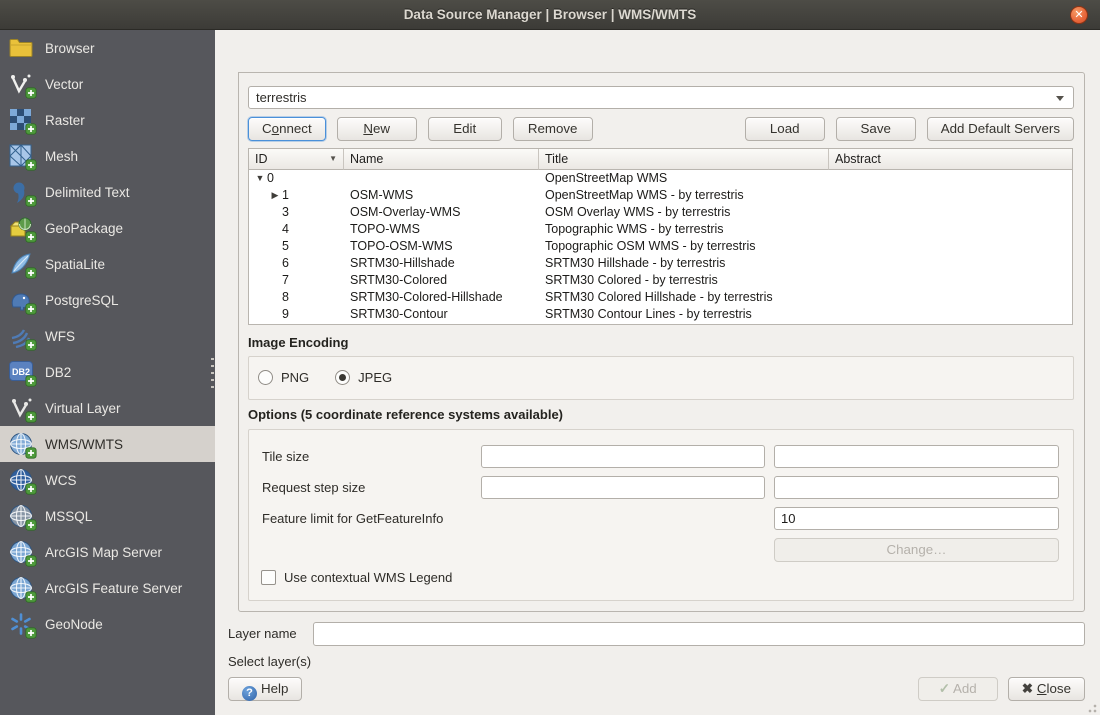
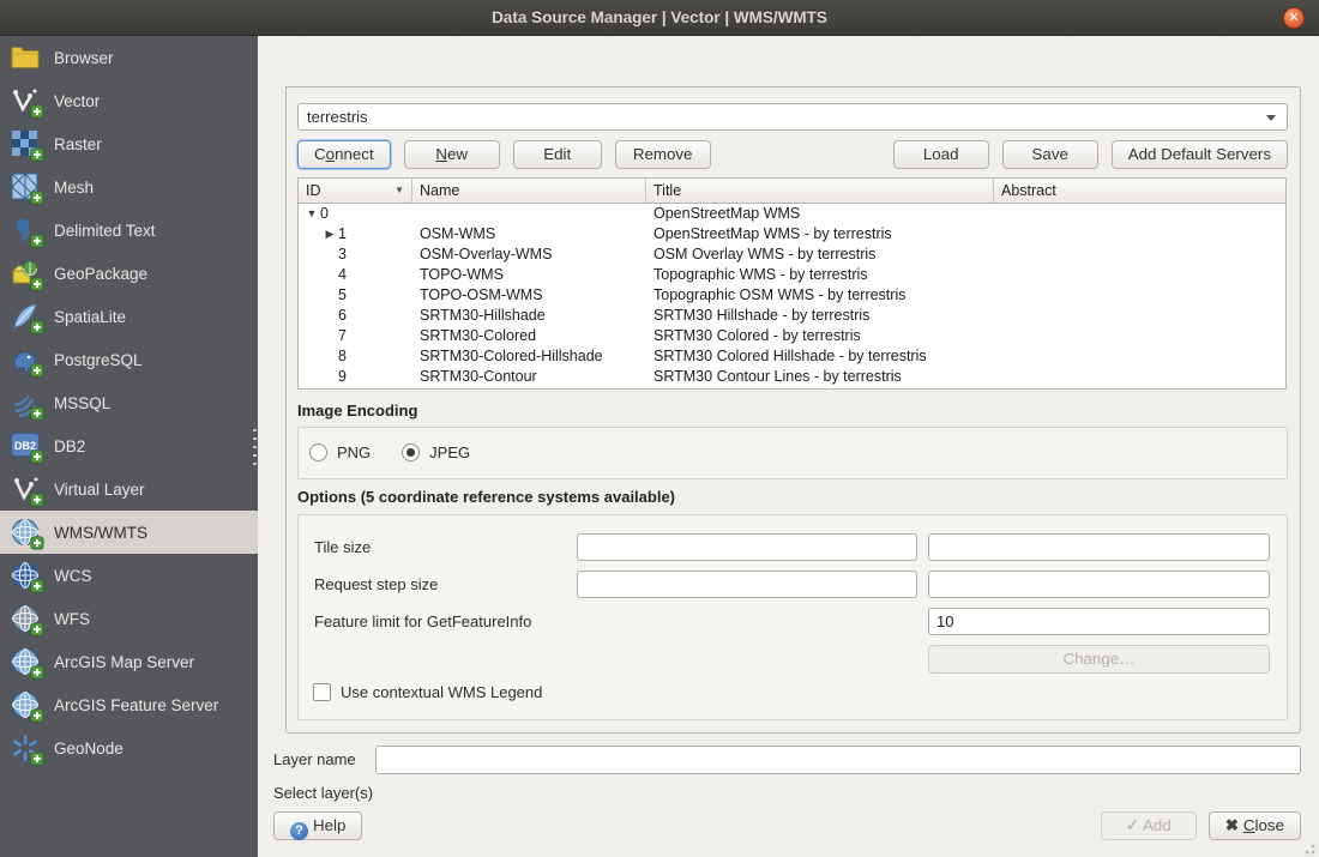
- Data Source Manager | Browser | WMS/WMTS
+ Data Source Manager | Vector | WMS/WMTS
  ✕
  Browser
  Vector
  Raster
  Mesh
  Delimited Text
  GeoPackage
  SpatiaLite
  PostgreSQL
- WFS
+ MSSQL
  DB2
  DB2
  Virtual Layer
  WMS/WMTS
  WCS
- MSSQL
+ WFS
  ArcGIS Map Server
  ArcGIS Feature Server
  GeoNode
  terrestris
  Connect
  New
  Edit
  Remove
  Load
  Save
  Add Default Servers
  ID
  ▼
  Name
  Title
  Abstract
  ▼
  0
  OpenStreetMap WMS
  ▶
  1
  OSM-WMS
  OpenStreetMap WMS - by terrestris
  3
  OSM-Overlay-WMS
  OSM Overlay WMS - by terrestris
  4
  TOPO-WMS
  Topographic WMS - by terrestris
  5
  TOPO-OSM-WMS
  Topographic OSM WMS - by terrestris
  6
  SRTM30-Hillshade
  SRTM30 Hillshade - by terrestris
  7
  SRTM30-Colored
  SRTM30 Colored - by terrestris
  8
  SRTM30-Colored-Hillshade
  SRTM30 Colored Hillshade - by terrestris
  9
  SRTM30-Contour
  SRTM30 Contour Lines - by terrestris
  Image Encoding
  PNG
  JPEG
  Options (5 coordinate reference systems available)
  Tile size
  Request step size
  Feature limit for GetFeatureInfo
  10
  Change…
  Use contextual WMS Legend
  Layer name
  Select layer(s)
  ? Help
  ✓ Add
  ✖ Close
